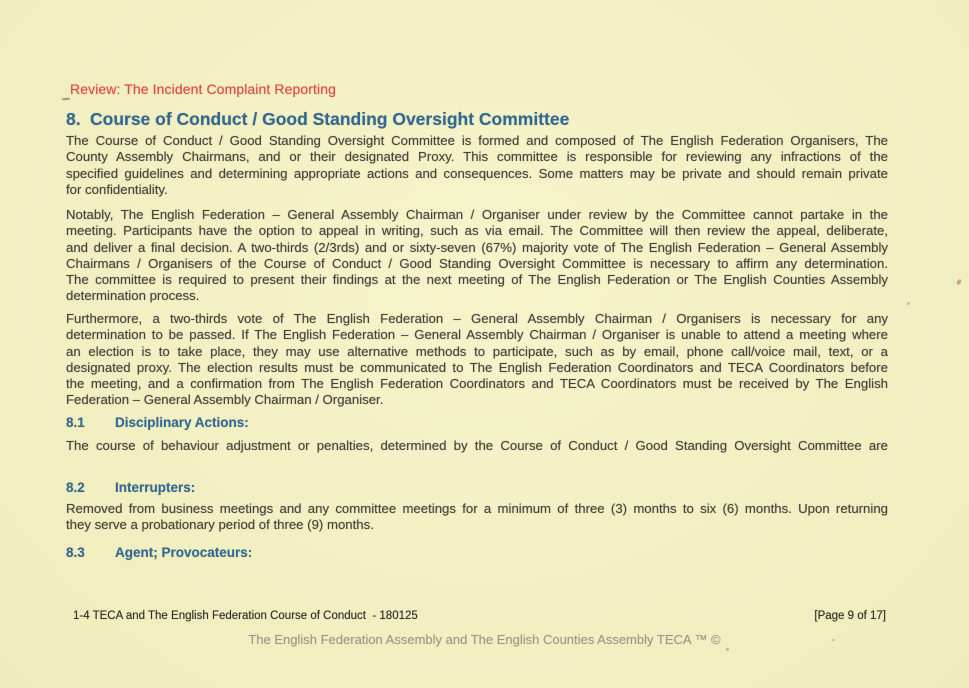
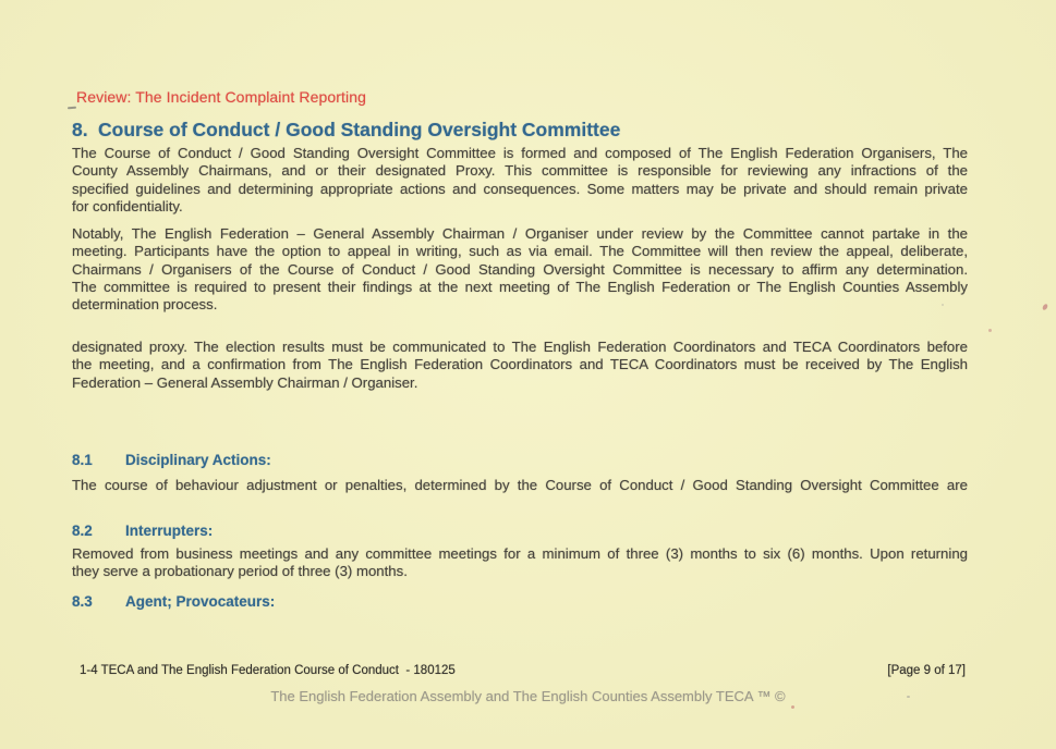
  Review: The Incident Complaint Reporting
  8. Course of Conduct / Good Standing Oversight Committee
  The Course of Conduct / Good Standing Oversight Committee is formed and composed of The English Federation Organisers, The
  County Assembly Chairmans, and or their designated Proxy. This committee is responsible for reviewing any infractions of the
  specified guidelines and determining appropriate actions and consequences. Some matters may be private and should remain private
  for confidentiality.
  Notably, The English Federation – General Assembly Chairman / Organiser under review by the Committee cannot partake in the
  meeting. Participants have the option to appeal in writing, such as via email. The Committee will then review the appeal, deliberate,
- and deliver a final decision. A two-thirds (2/3rds) and or sixty-seven (67%) majority vote of The English Federation – General Assembly
  Chairmans / Organisers of the Course of Conduct / Good Standing Oversight Committee is necessary to affirm any determination.
  The committee is required to present their findings at the next meeting of The English Federation or The English Counties Assembly
  determination process.
- Furthermore, a two-thirds vote of The English Federation – General Assembly Chairman / Organisers is necessary for any
- determination to be passed. If The English Federation – General Assembly Chairman / Organiser is unable to attend a meeting where
- an election is to take place, they may use alternative methods to participate, such as by email, phone call/voice mail, text, or a
  designated proxy. The election results must be communicated to The English Federation Coordinators and TECA Coordinators before
  the meeting, and a confirmation from The English Federation Coordinators and TECA Coordinators must be received by The English
  Federation – General Assembly Chairman / Organiser.
  8.1 Disciplinary Actions:
  The course of behaviour adjustment or penalties, determined by the Course of Conduct / Good Standing Oversight Committee are
  8.2 Interrupters:
  Removed from business meetings and any committee meetings for a minimum of three (3) months to six (6) months. Upon returning
- they serve a probationary period of three (9) months.
+ they serve a probationary period of three (3) months.
  8.3 Agent; Provocateurs:
  1-4 TECA and The English Federation Course of Conduct - 180125
  [Page 9 of 17]
  The English Federation Assembly and The English Counties Assembly TECA ™ ©
